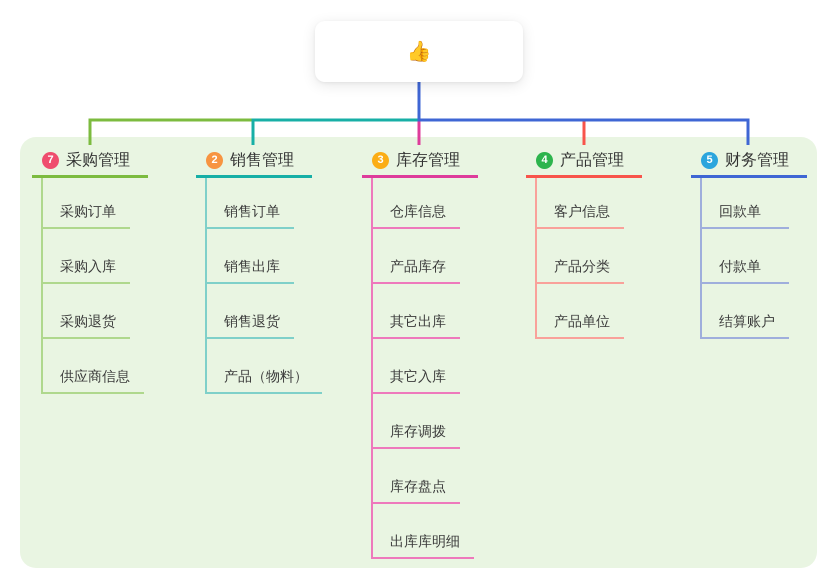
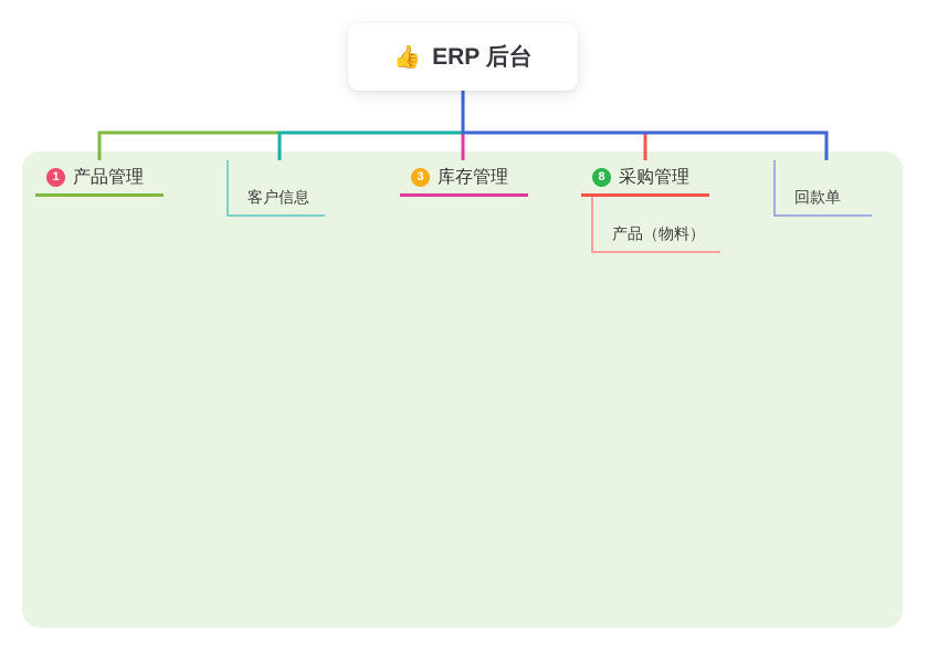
  👍
+ ERP 后台
- 7
+ 1
- 采购管理
+ 产品管理
- 采购订单
- 采购入库
- 采购退货
- 供应商信息
- 2
- 销售管理
- 销售订单
- 销售出库
- 销售退货
- 产品（物料）
+ 客户信息
  3
  库存管理
- 仓库信息
- 产品库存
- 其它出库
- 其它入库
- 库存调拨
- 库存盘点
- 出库库明细
- 4
+ 8
- 产品管理
+ 采购管理
- 客户信息
+ 产品（物料）
- 产品分类
- 产品单位
- 5
- 财务管理
  回款单
- 付款单
- 结算账户
